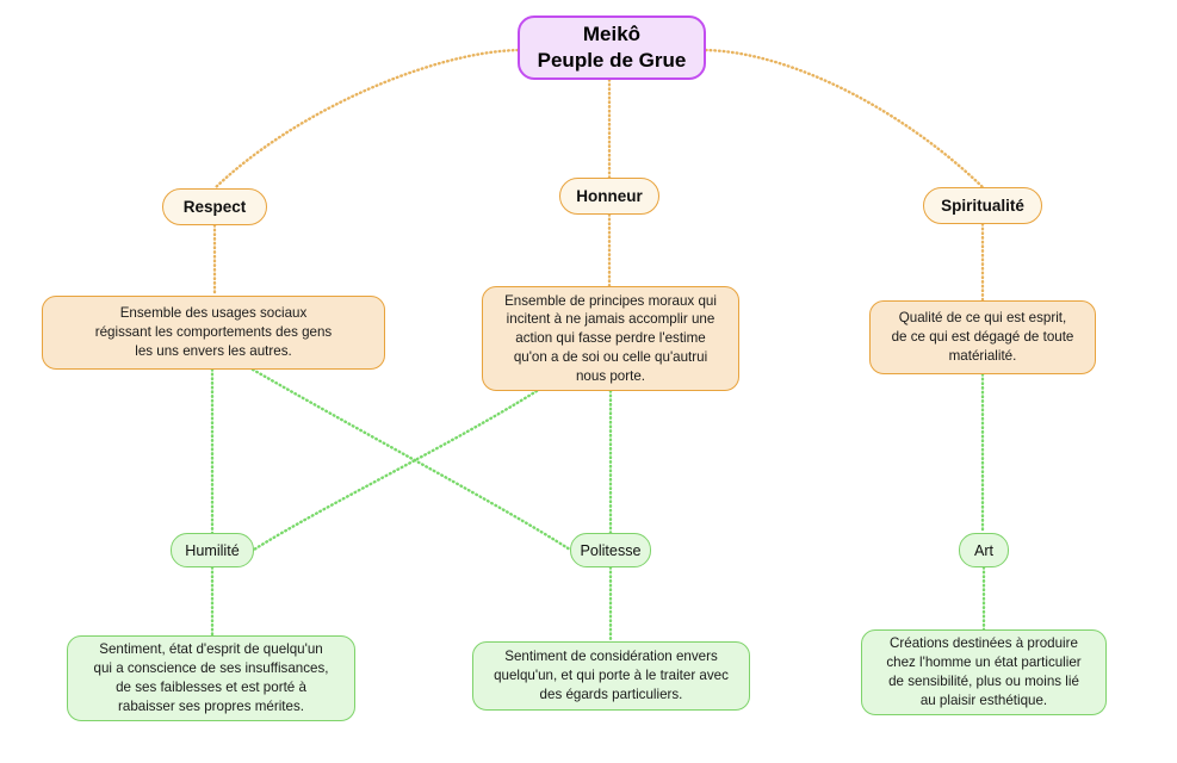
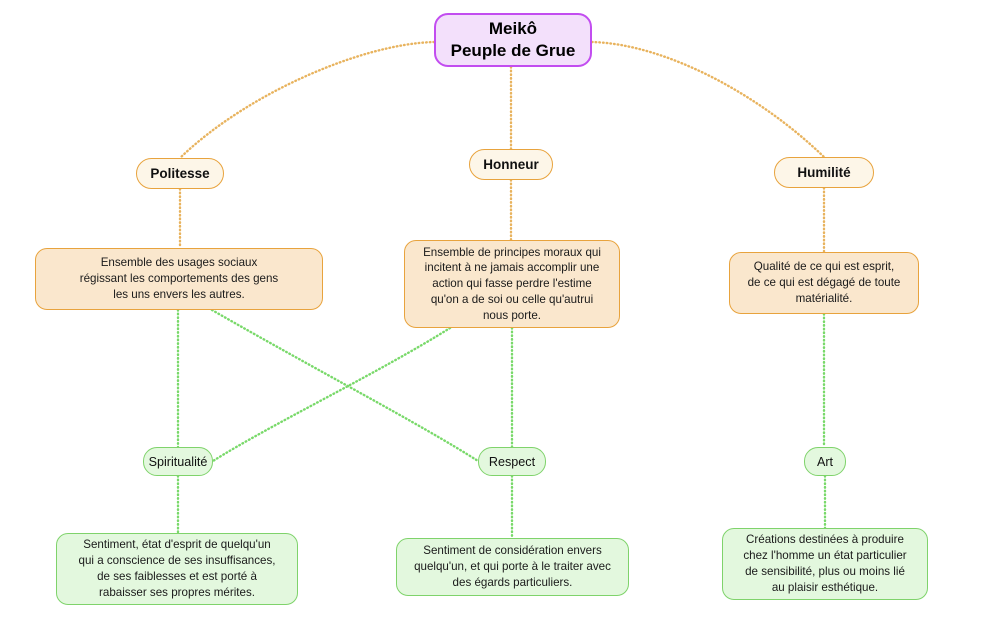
  Meikô
  Peuple de Grue
- Respect
+ Politesse
  Ensemble des usages sociaux
  régissant les comportements des gens
  les uns envers les autres.
  Honneur
  Ensemble de principes moraux qui
  incitent à ne jamais accomplir une
  action qui fasse perdre l'estime
  qu'on a de soi ou celle qu'autrui
  nous porte.
- Spiritualité
+ Humilité
  Qualité de ce qui est esprit,
  de ce qui est dégagé de toute
  matérialité.
- Humilité
+ Spiritualité
  Sentiment, état d'esprit de quelqu'un
  qui a conscience de ses insuffisances,
  de ses faiblesses et est porté à
  rabaisser ses propres mérites.
- Politesse
+ Respect
  Sentiment de considération envers
  quelqu'un, et qui porte à le traiter avec
  des égards particuliers.
  Art
  Créations destinées à produire
  chez l'homme un état particulier
  de sensibilité, plus ou moins lié
  au plaisir esthétique.
